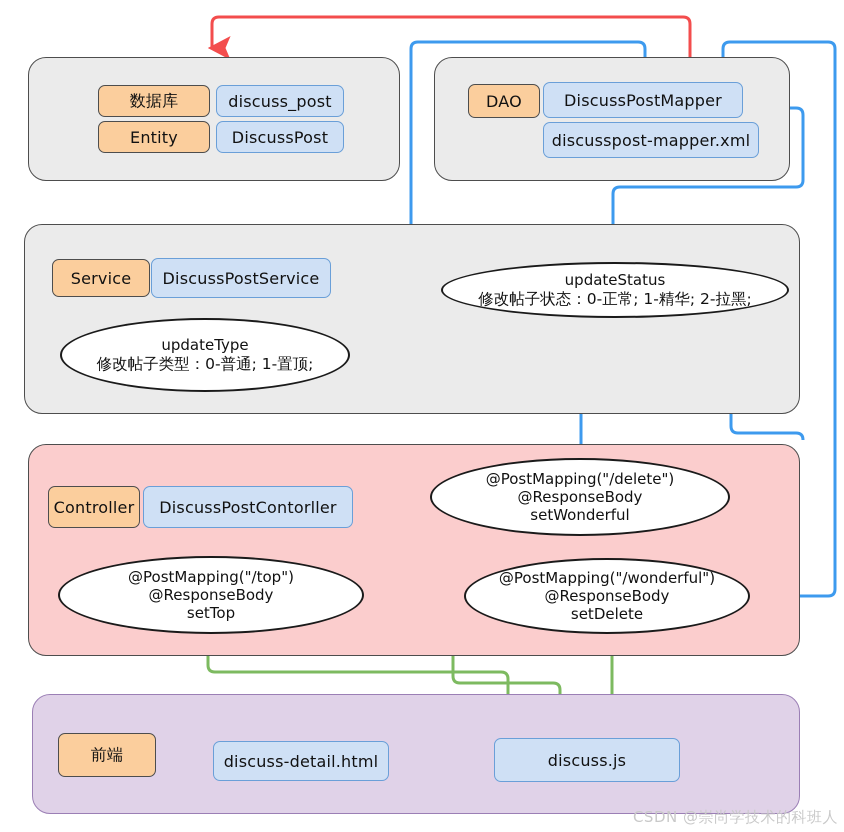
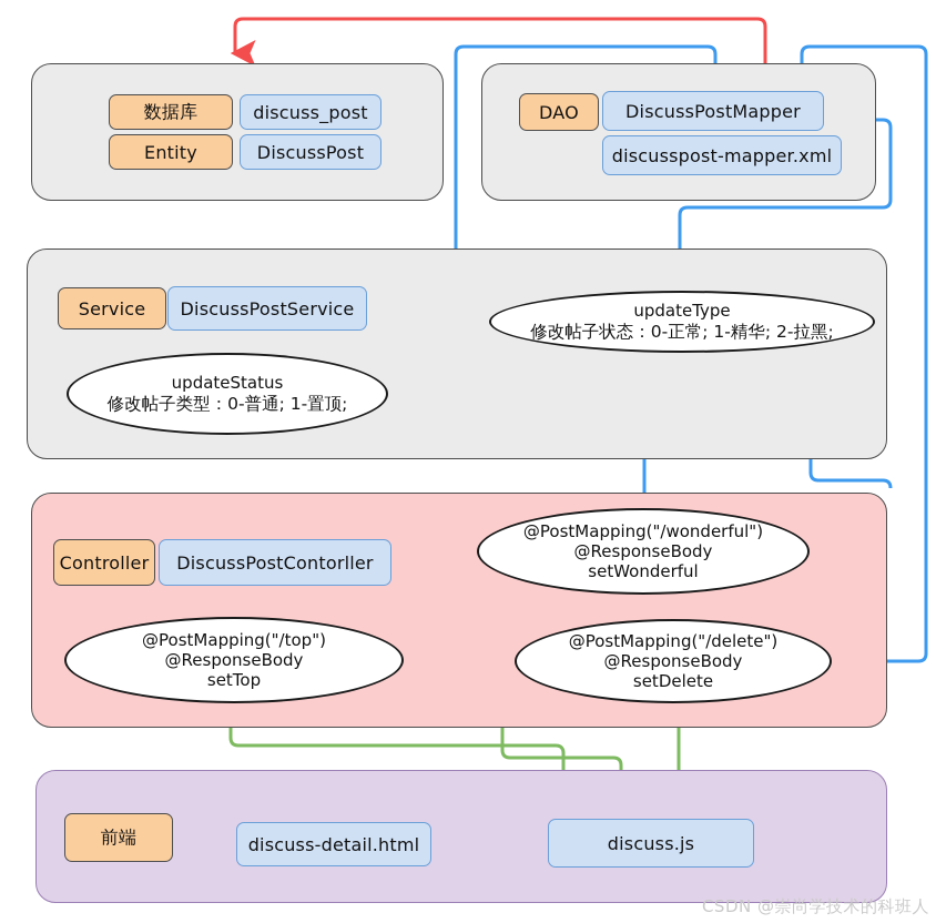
  数据库
  discuss_post
  Entity
  DiscussPost
  DAO
  DiscussPostMapper
  discusspost-mapper.xml
  Service
  DiscussPostService
- updateType
+ updateStatus
  修改帖子类型：0-普通; 1-置顶;
- updateStatus
+ updateType
  修改帖子状态：0-正常; 1-精华; 2-拉黑;
  Controller
  DiscussPostContorller
  @PostMapping("/top")
  @ResponseBody
  setTop
- @PostMapping("/delete")
+ @PostMapping("/wonderful")
  @ResponseBody
  setWonderful
- @PostMapping("/wonderful")
+ @PostMapping("/delete")
  @ResponseBody
  setDelete
  前端
  discuss-detail.html
  discuss.js
  CSDN @崇尚学技术的科班人
